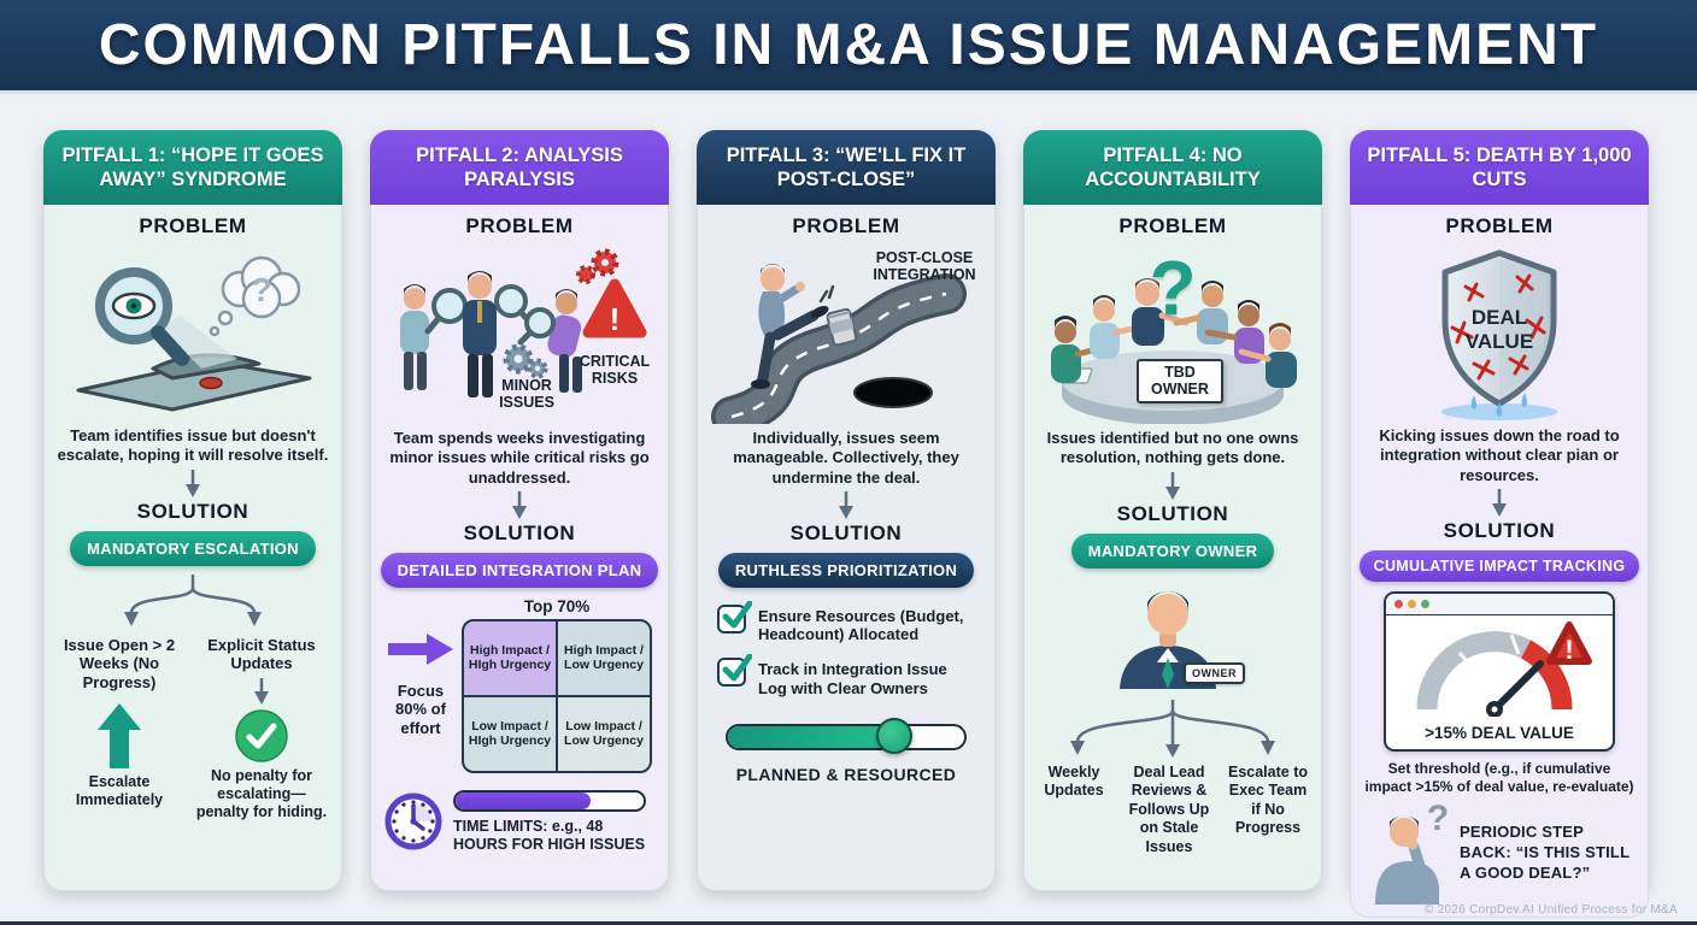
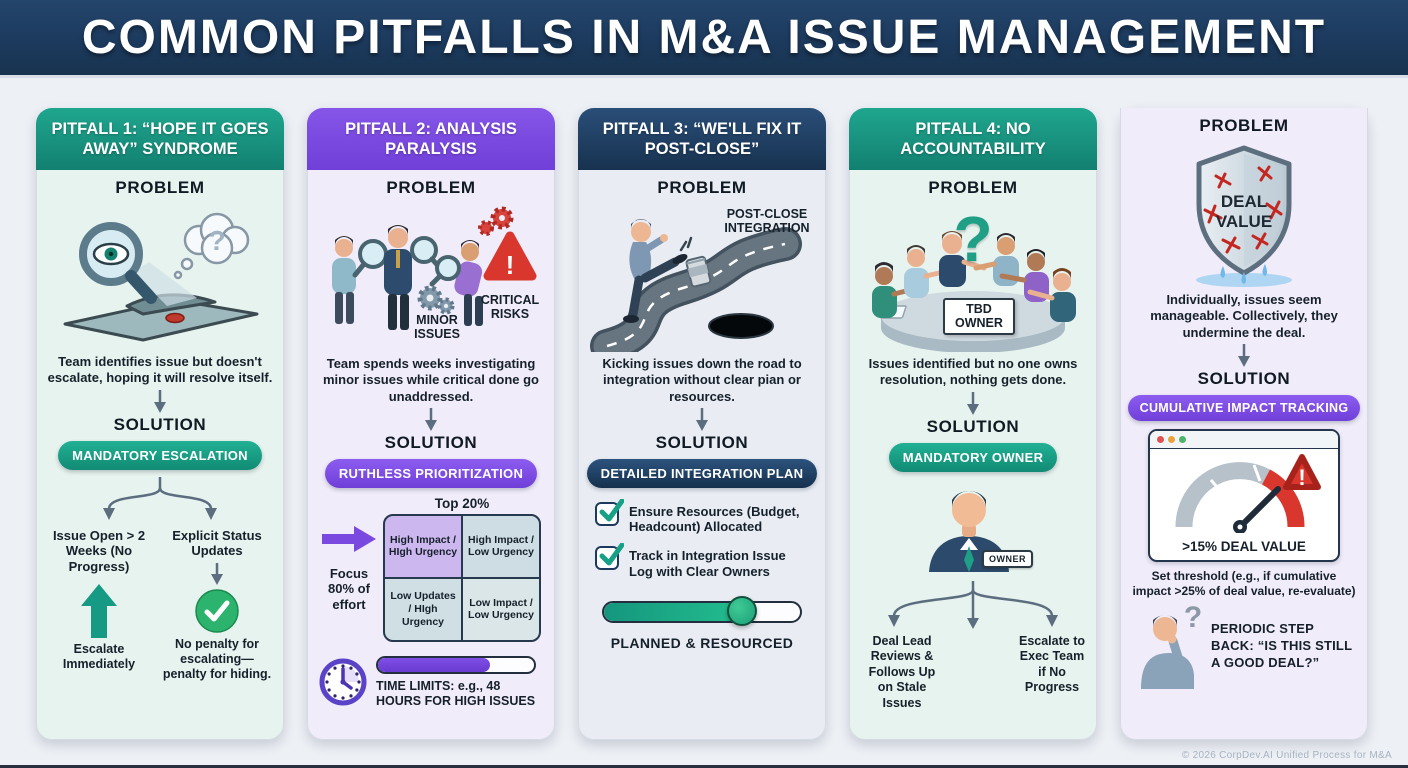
  COMMON PITFALLS IN M&A ISSUE MANAGEMENT
  PITFALL 1: “HOPE IT GOES AWAY” SYNDROME
  PROBLEM
  ?
  Team identifies issue but doesn't escalate, hoping it will resolve itself.
  SOLUTION
  MANDATORY ESCALATION
  Issue Open > 2 Weeks (No Progress)
  Escalate Immediately
  Explicit Status Updates
  No penalty for escalating—penalty for hiding.
  PITFALL 2: ANALYSIS PARALYSIS
  PROBLEM
  !
  MINOR ISSUES
  CRITICAL RISKS
- Team spends weeks investigating minor issues while critical risks go unaddressed.
+ Team spends weeks investigating minor issues while critical done go unaddressed.
  SOLUTION
- DETAILED INTEGRATION PLAN
+ RUTHLESS PRIORITIZATION
  Focus 80% of effort
- Top 70%
+ Top 20%
  High Impact / HIgh Urgency
  High Impact / Low Urgency
- Low Impact / HIgh Urgency
+ Low Updates / HIgh Urgency
  Low Impact / Low Urgency
  TIME LIMITS: e.g., 48 HOURS FOR HIGH ISSUES
  PITFALL 3: “WE'LL FIX IT POST-CLOSE”
  PROBLEM
  POST-CLOSE INTEGRATION
- Individually, issues seem manageable. Collectively, they undermine the deal.
+ Kicking issues down the road to integration without clear pian or resources.
  SOLUTION
- RUTHLESS PRIORITIZATION
+ DETAILED INTEGRATION PLAN
  Ensure Resources (Budget, Headcount) Allocated
  Track in Integration Issue Log with Clear Owners
  PLANNED & RESOURCED
  PITFALL 4: NO ACCOUNTABILITY
  PROBLEM
  ?
  TBD
  OWNER
  Issues identified but no one owns resolution, nothing gets done.
  SOLUTION
  MANDATORY OWNER
  OWNER
- Weekly Updates
  Deal Lead Reviews & Follows Up on Stale Issues
  Escalate to Exec Team if No Progress
- PITFALL 5: DEATH BY 1,000 CUTS
  PROBLEM
  DEAL
  VALUE
- Kicking issues down the road to integration without clear pian or resources.
+ Individually, issues seem manageable. Collectively, they undermine the deal.
  SOLUTION
  CUMULATIVE IMPACT TRACKING
  !
  >15% DEAL VALUE
- Set threshold (e.g., if cumulative impact >15% of deal value, re-evaluate)
+ Set threshold (e.g., if cumulative impact >25% of deal value, re-evaluate)
  ?
  PERIODIC STEP BACK: “IS THIS STILL A GOOD DEAL?”
  © 2026 CorpDev.AI Unified Process for M&A
